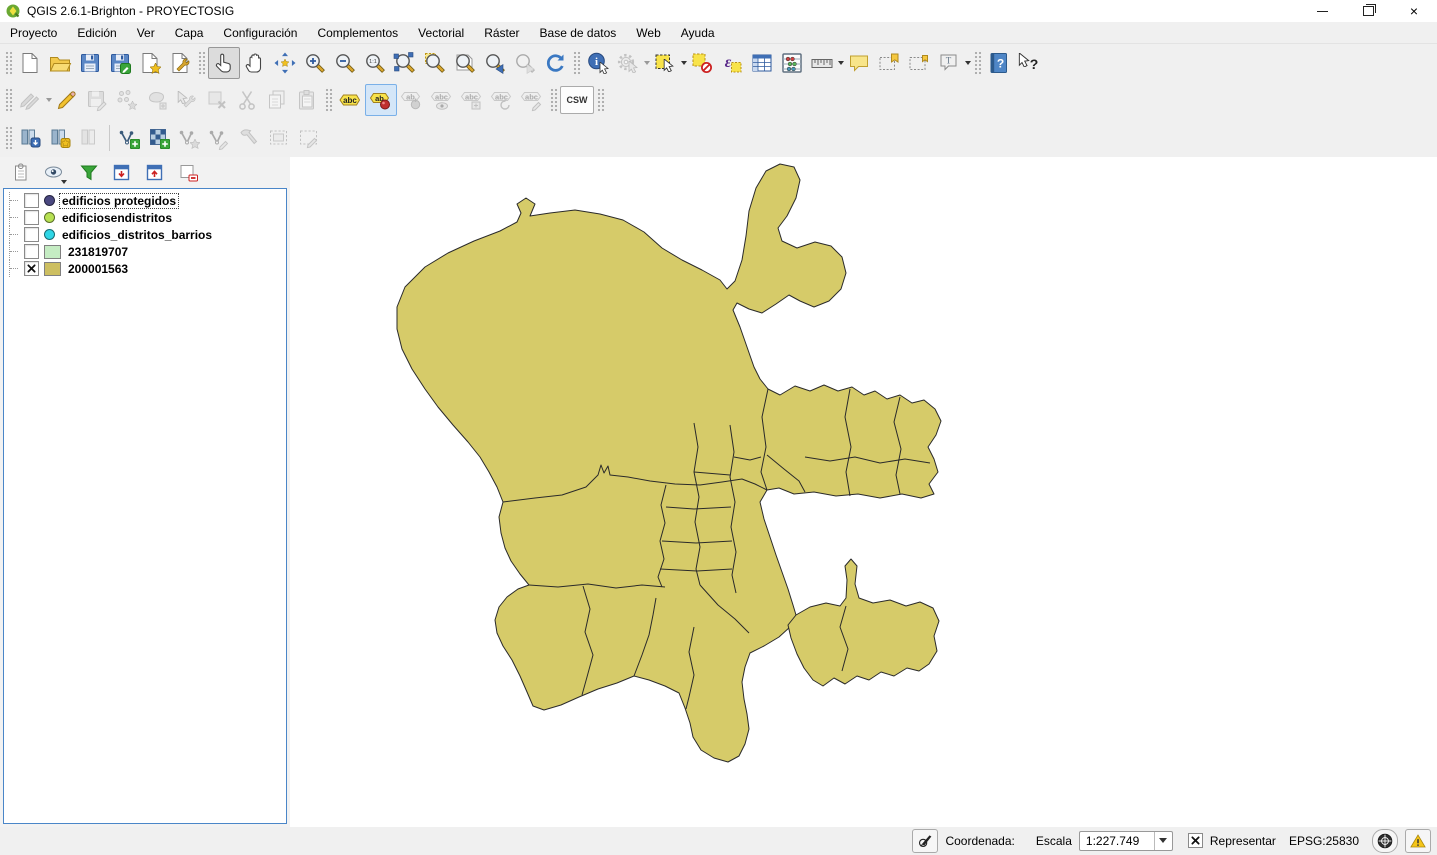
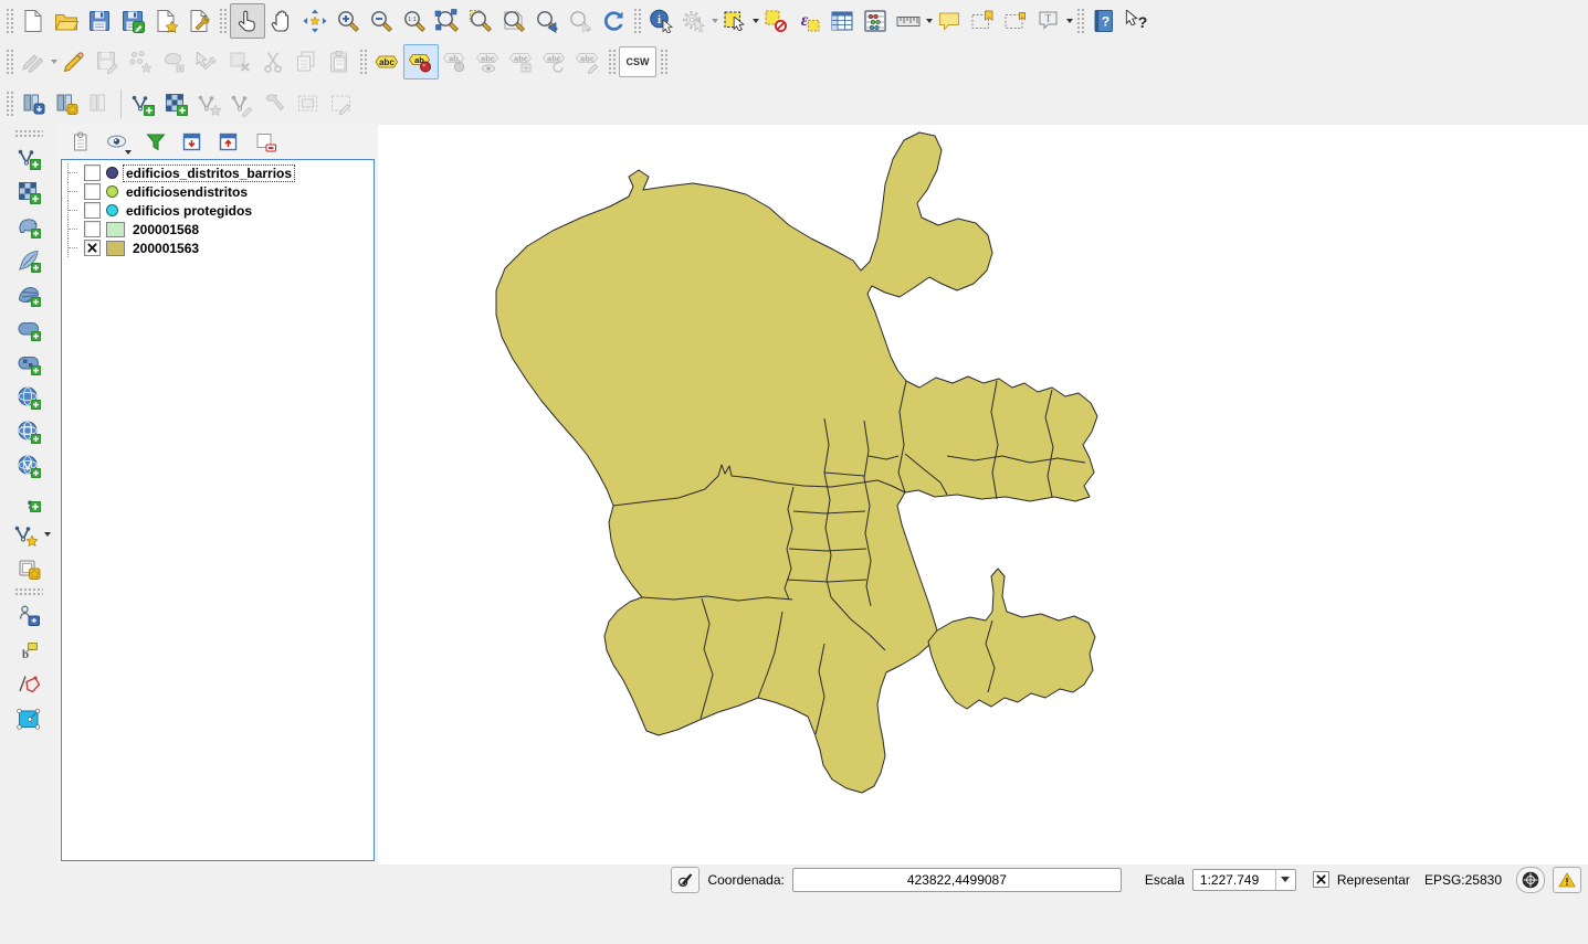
- QGIS 2.6.1-Brighton - PROYECTOSIG
- ×
- Proyecto
- Edición
- Ver
- Capa
- Configuración
- Complementos
- Vectorial
- Ráster
- Base de datos
- Web
- Ayuda
  abc
  ab
  ab
  abc
  abc
  abc
  abc
  CSW
+ ,
+ b
- edificios protegidos
+ edificios_distritos_barrios
  edificiosendistritos
- edificios_distritos_barrios
+ edificios protegidos
- 231819707
+ 200001568
  200001563
  Coordenada:
+ 423822,4499087
  Escala
  1:227.749
  Representar
  EPSG:25830
